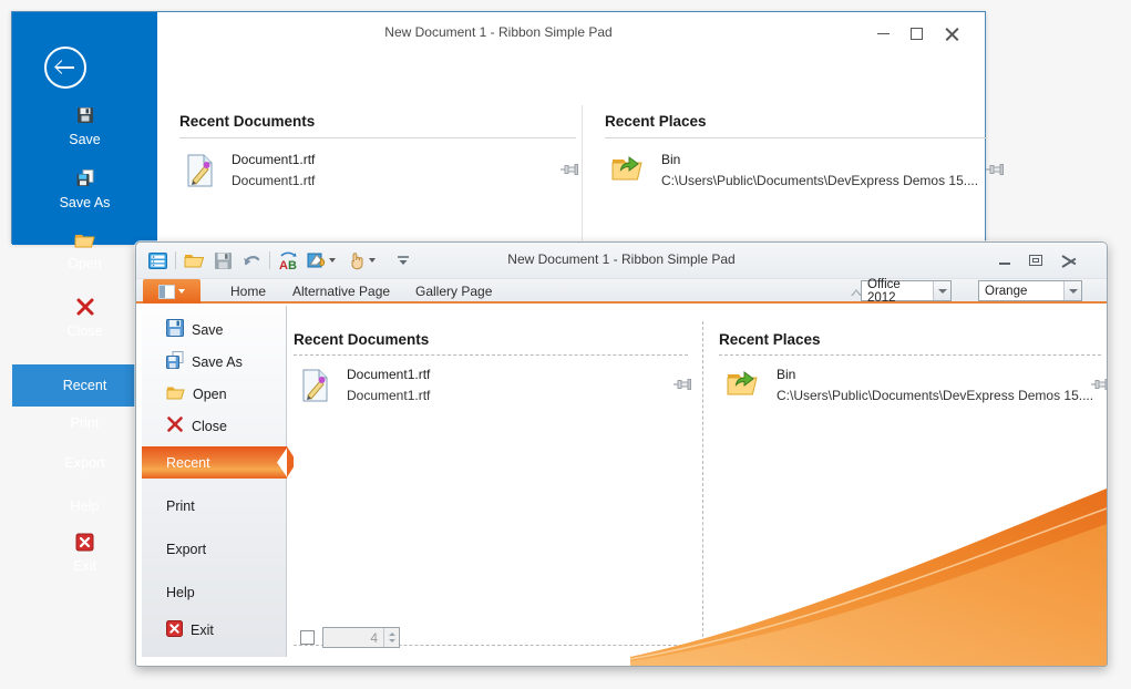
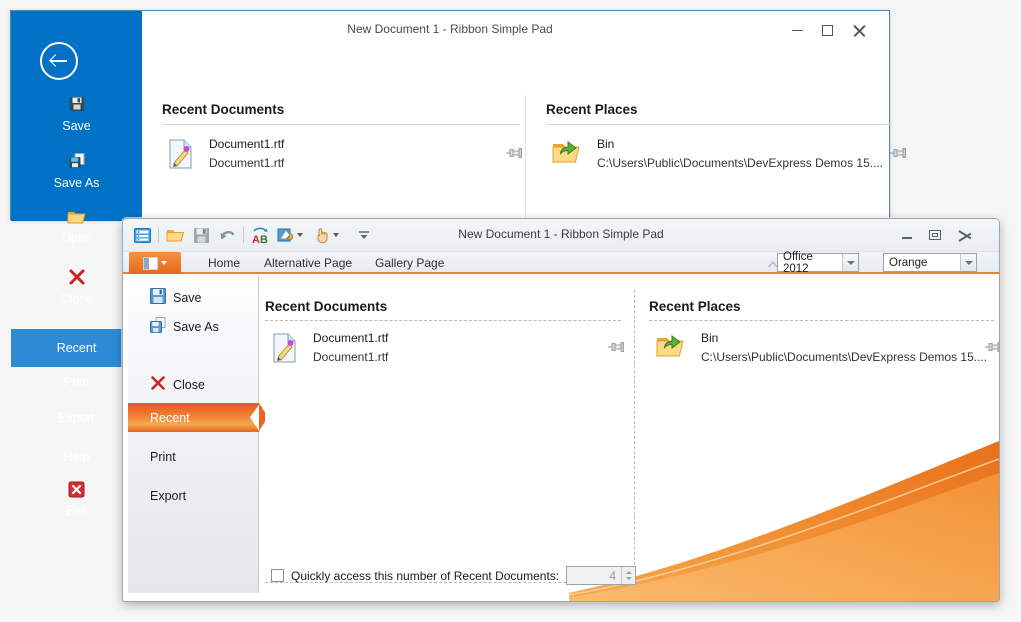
  New Document 1 - Ribbon Simple Pad
  Save
  Save As
  Recent
  Recent Documents
  Document1.rtf
  Document1.rtf
  Recent Places
  Bin
  C:\Users\Public\Documents\DevExpress Demos 15....
  New Document 1 - Ribbon Simple Pad
  A
  B
  Home
  Alternative Page
  Gallery Page
  Office 2012
  Orange
  Save
  Save As
- Open
  Close
  Recent
  Print
  Export
- Help
- Exit
  Recent Documents
  Document1.rtf
  Document1.rtf
  Recent Places
  Bin
  C:\Users\Public\Documents\DevExpress Demos 15....
+ Quickly access this number of Recent Documents:
  4
